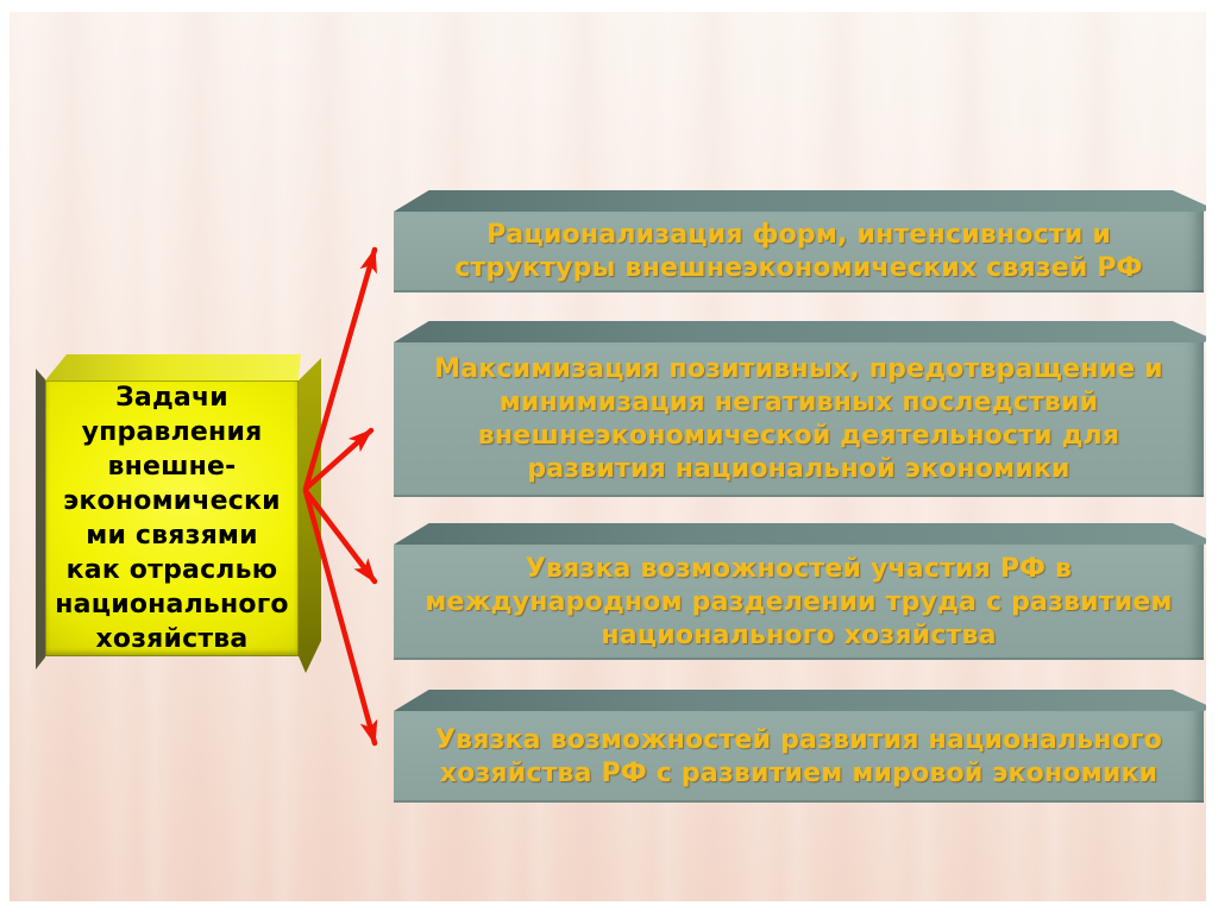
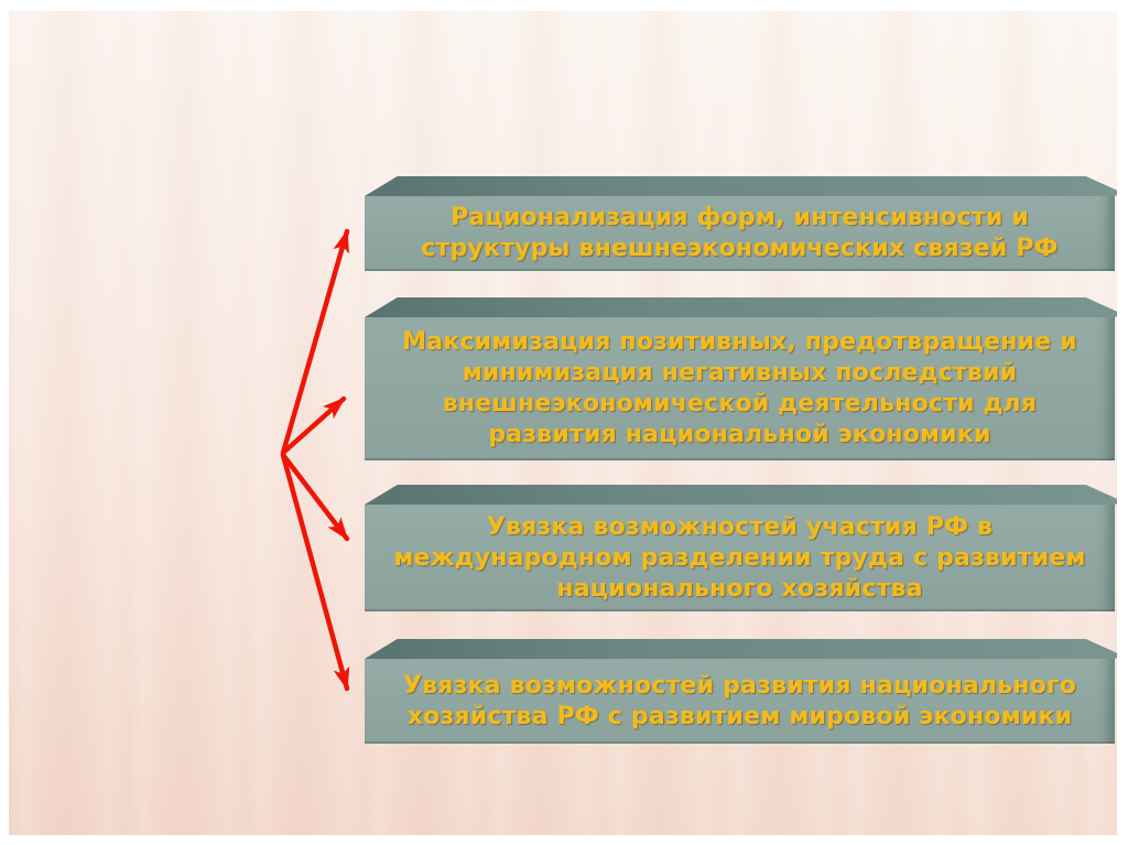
- Задачи
- управления
- внешне-
- экономически
- ми связями
- как отраслью
- национального
- хозяйства
  Рационализация форм, интенсивности и
  структуры внешнеэкономических связей РФ
  Максимизация позитивных, предотвращение и
  минимизация негативных последствий
  внешнеэкономической деятельности для
  развития национальной экономики
  Увязка возможностей участия РФ в
  международном разделении труда с развитием
  национального хозяйства
  Увязка возможностей развития национального
  хозяйства РФ с развитием мировой экономики
